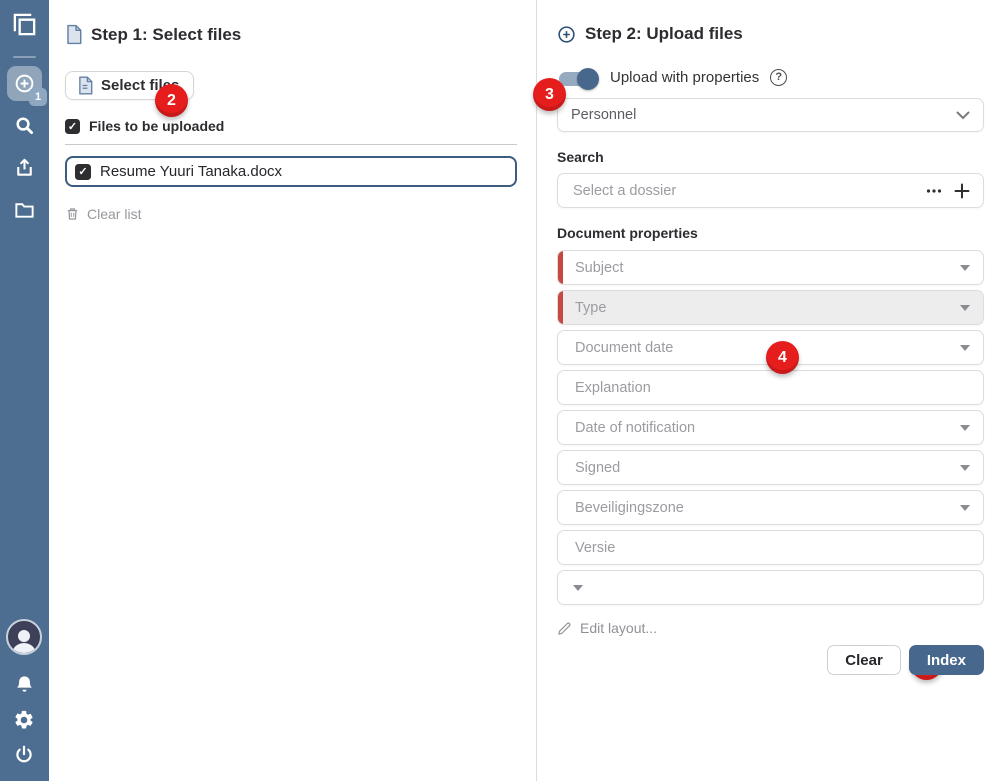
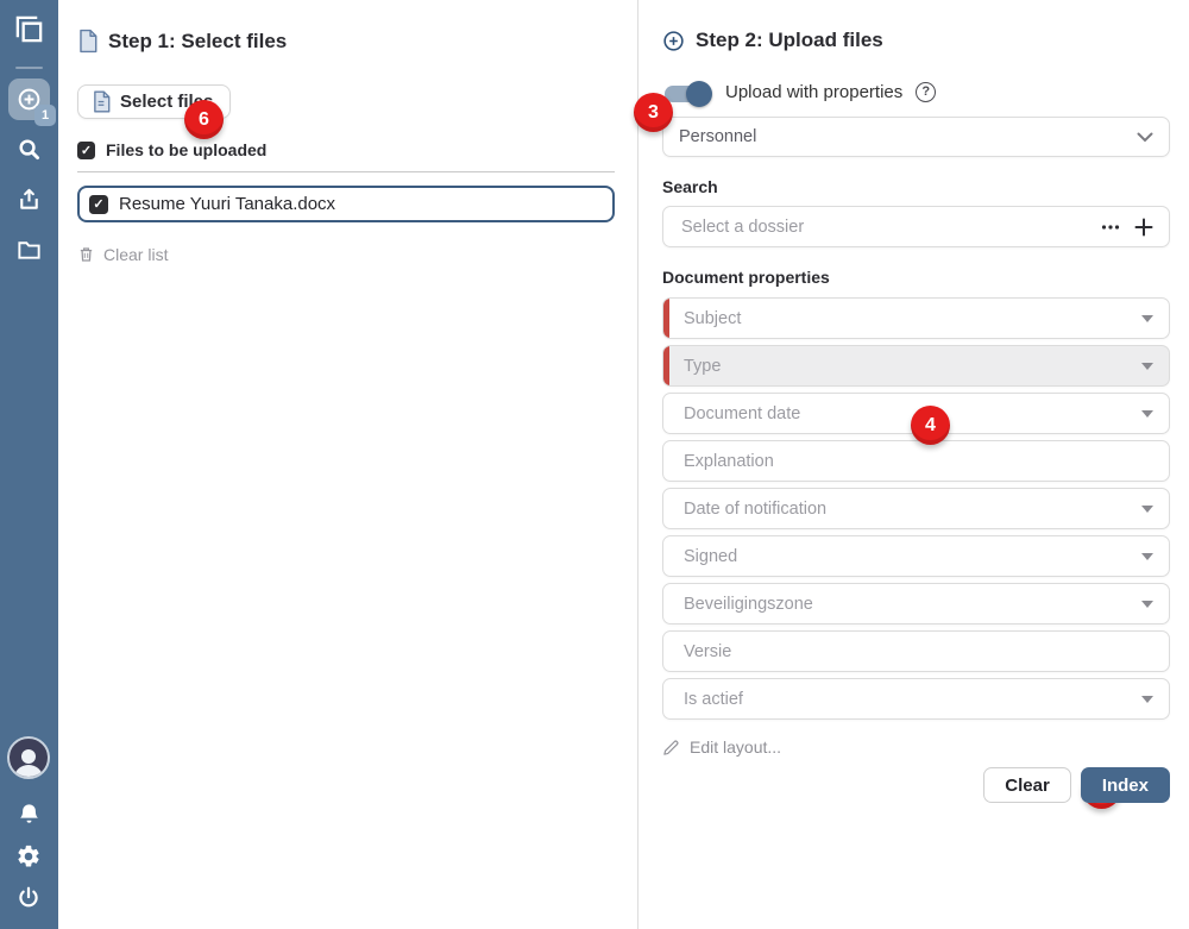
  1
  Step 1: Select files
  Select fil
  Files to be uploaded
  Resume Yuuri Tanaka.docx
  Clear list
- 2
+ 6
  Step 2: Upload files
  Upload with properties
  ?
  Personnel
  Search
  Select a dossier
  Document properties
  Subject
  Type
  Document date
  Explanation
  Date of notification
  Signed
  Beveiligingszone
  Versie
+ Is actief
  Edit layout...
  Clear
  Index
  3
  4
